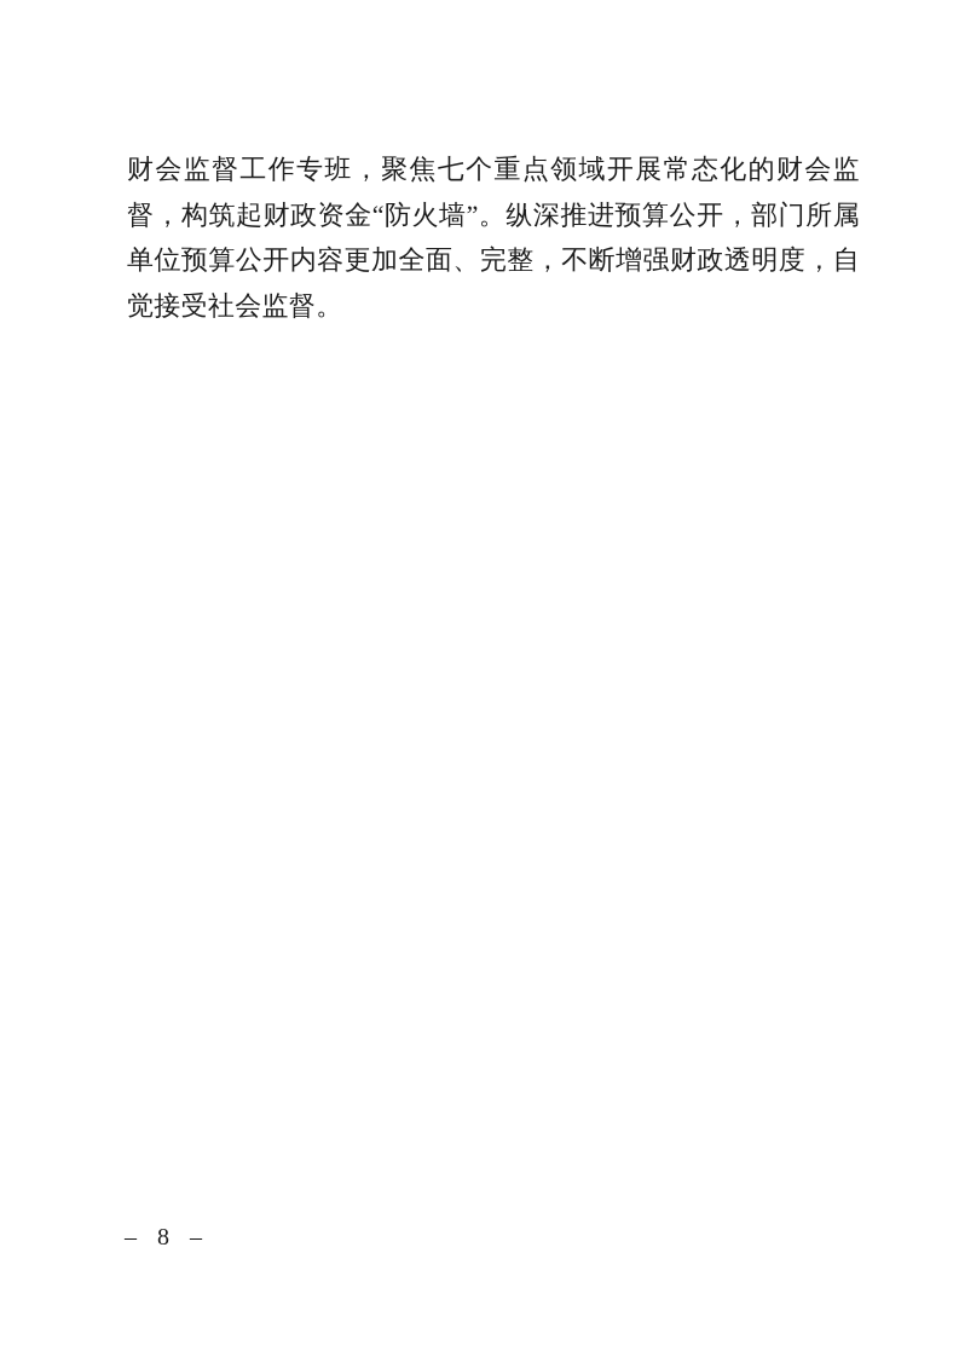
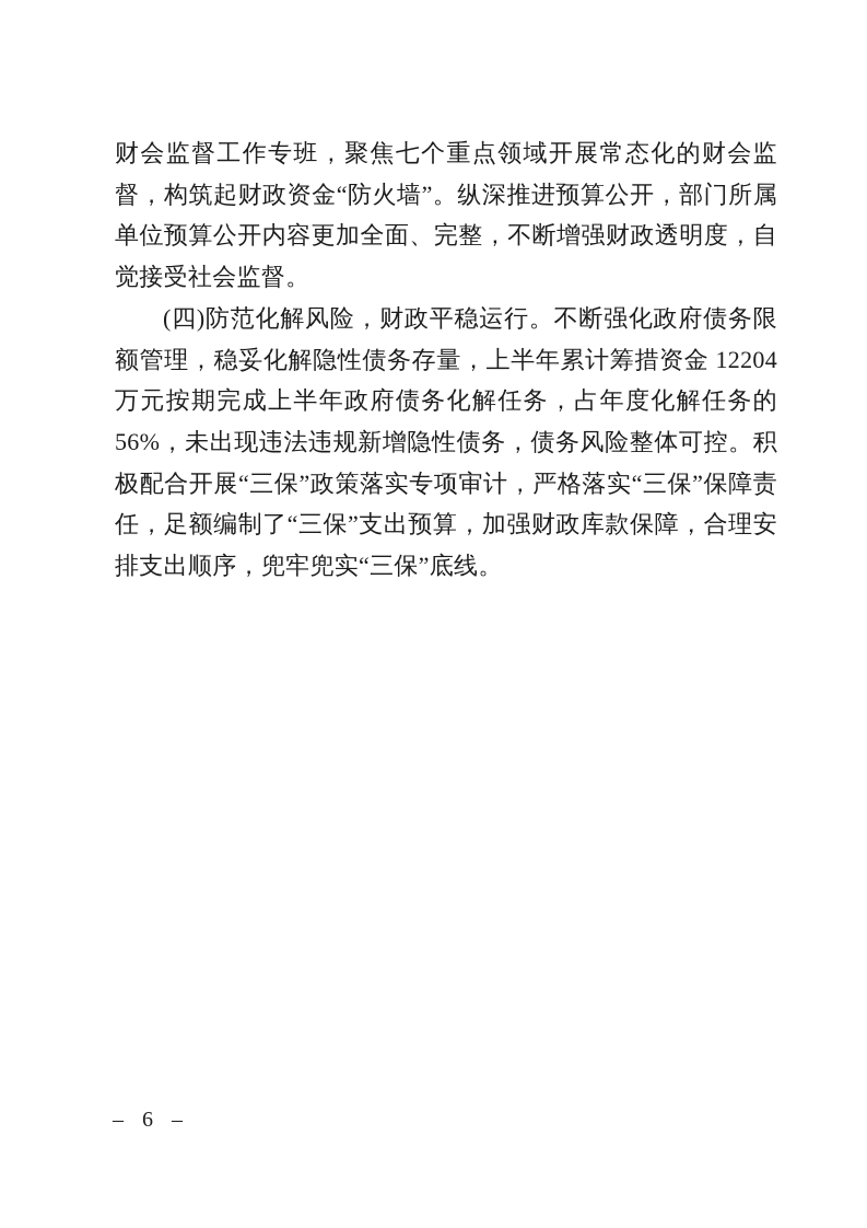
  财会监督工作专班，聚焦七个重点领域开展常态化的财会监督，构筑起财政资金“防火墙”。纵深推进预算公开，部门所属单位预算公开内容更加全面、完整，不断增强财政透明度，自觉接受社会监督。
+ (四)防范化解风险，财政平稳运行。不断强化政府债务限额管理，稳妥化解隐性债务存量，上半年累计筹措资金 12204 万元按期完成上半年政府债务化解任务，占年度化解任务的 56%，未出现违法违规新增隐性债务，债务风险整体可控。积极配合开展“三保”政策落实专项审计，严格落实“三保”保障责任，足额编制了“三保”支出预算，加强财政库款保障，合理安排支出顺序，兜牢兜实“三保”底线。
- – 8 –
+ – 6 –
